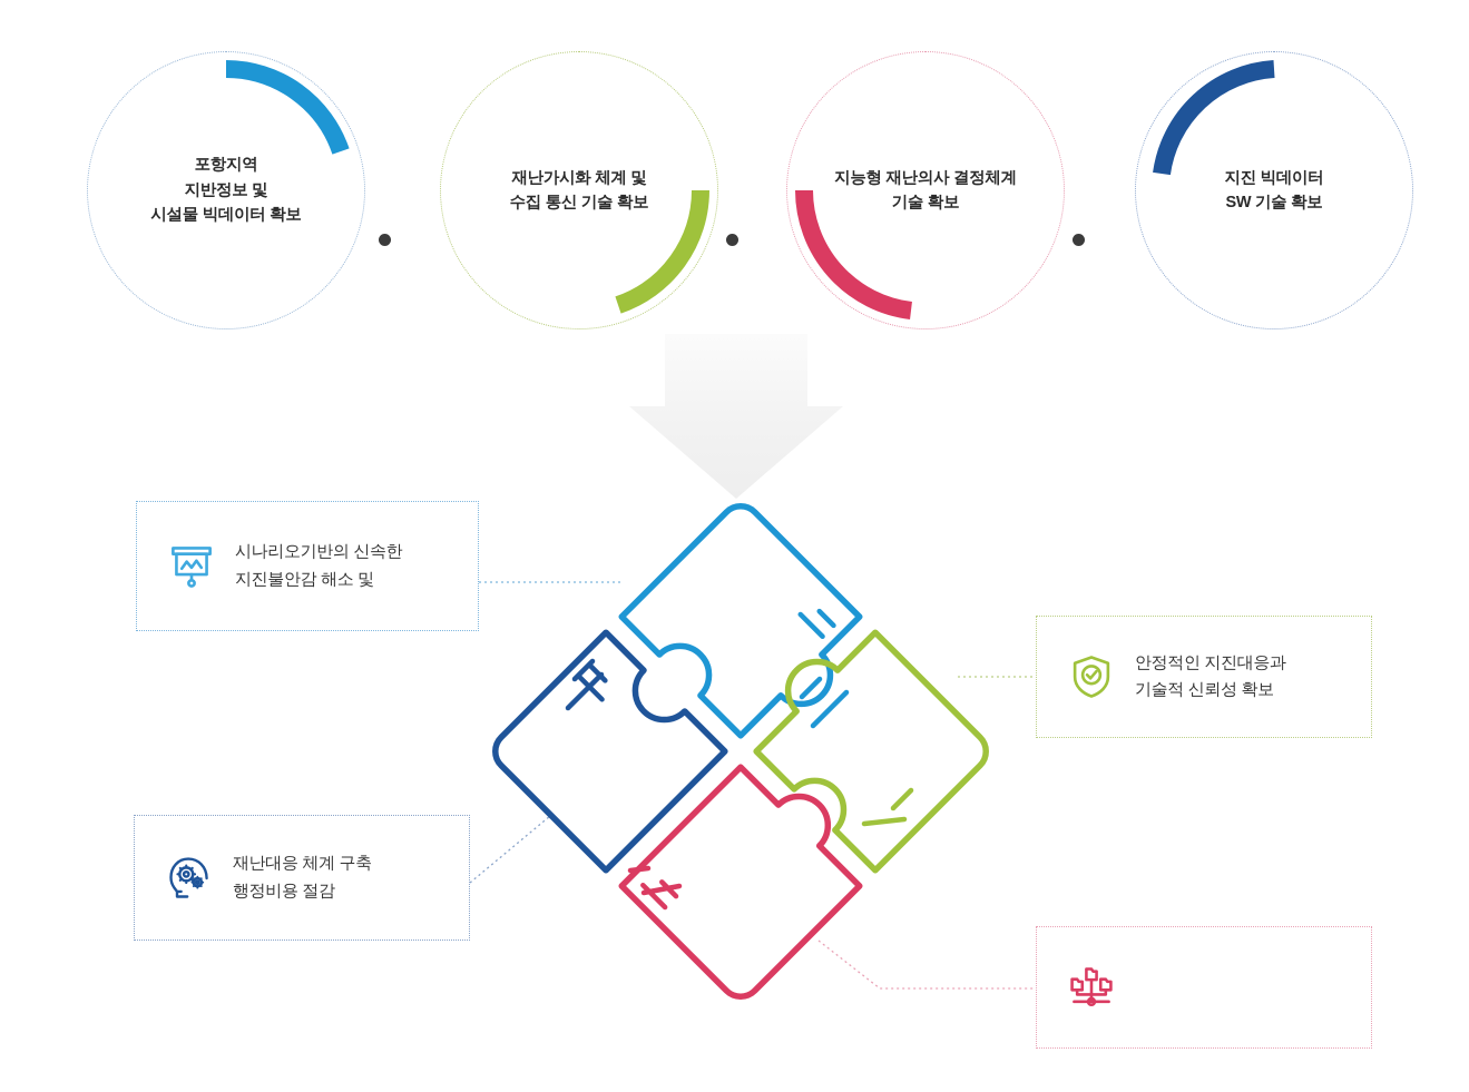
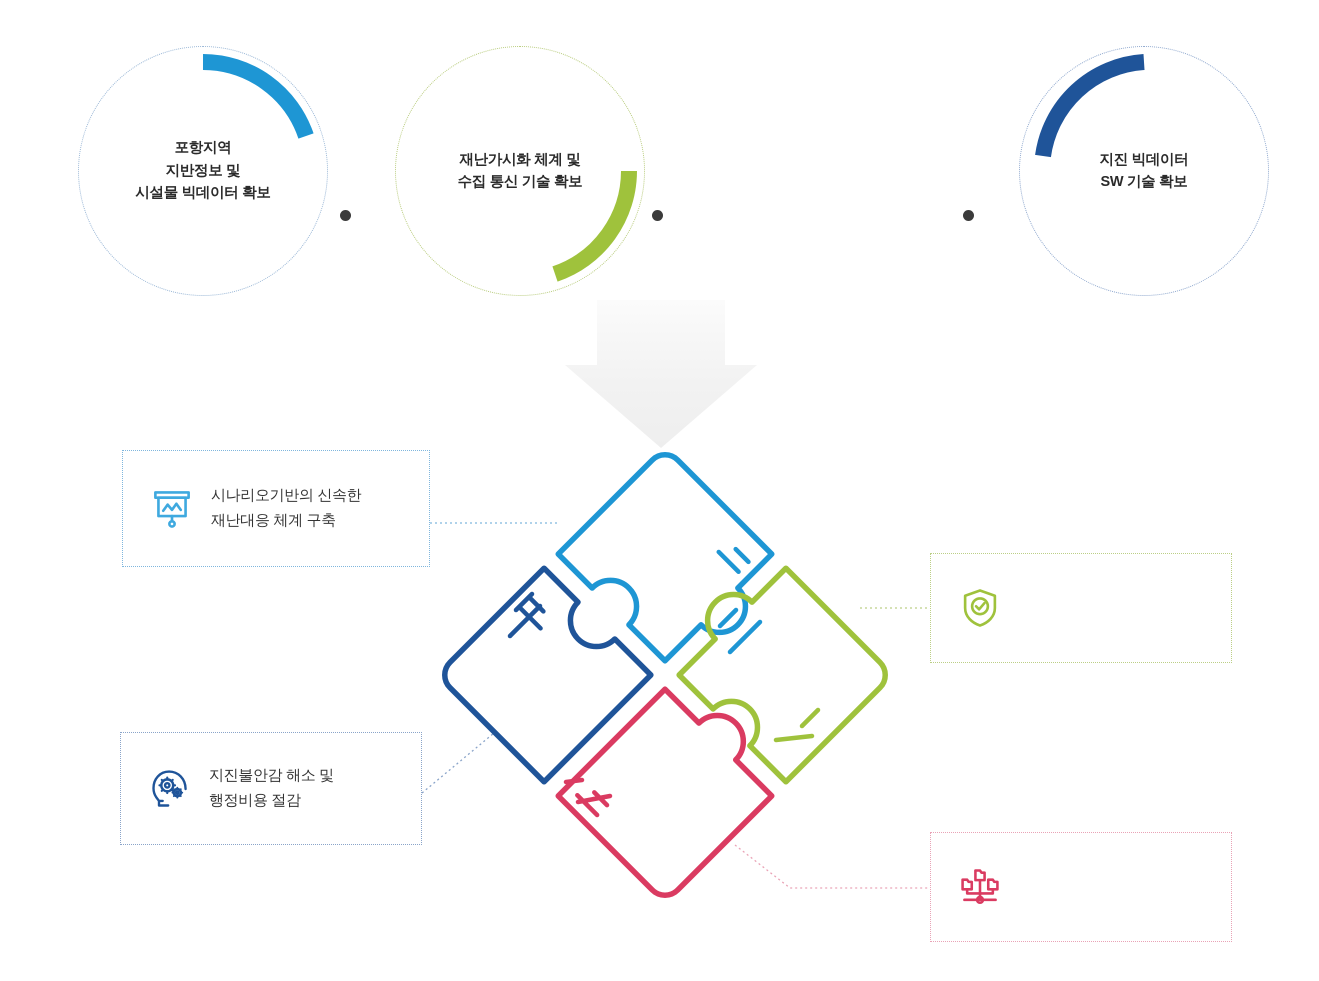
  포항지역
  지반정보 및
  시설물 빅데이터 확보
  재난가시화 체계 및
  수집 통신 기술 확보
- 지능형 재난의사 결정체계
- 기술 확보
  지진 빅데이터
  SW 기술 확보
  시나리오기반의 신속한
- 지진불안감 해소 및
+ 재난대응 체계 구축
- 안정적인 지진대응과
- 기술적 신뢰성 확보
- 재난대응 체계 구축
+ 지진불안감 해소 및
  행정비용 절감
